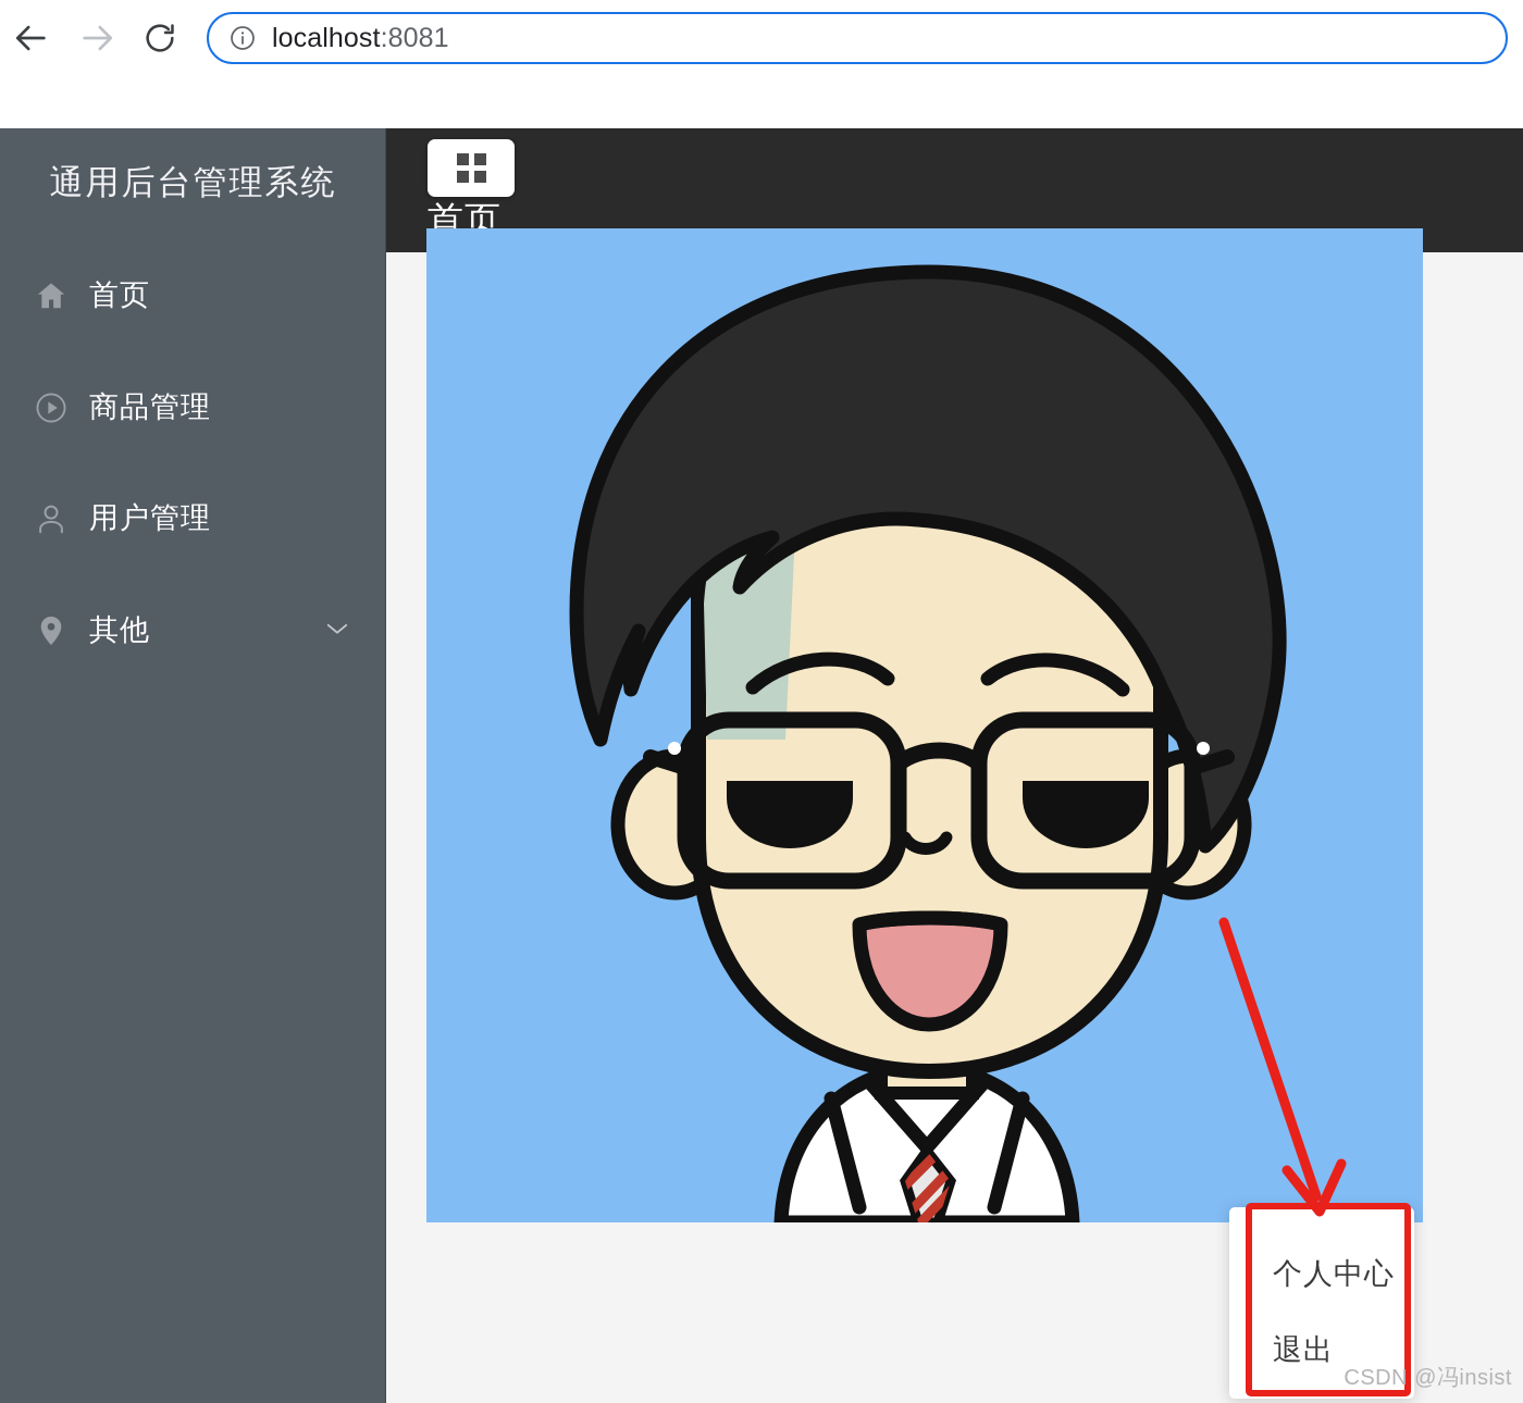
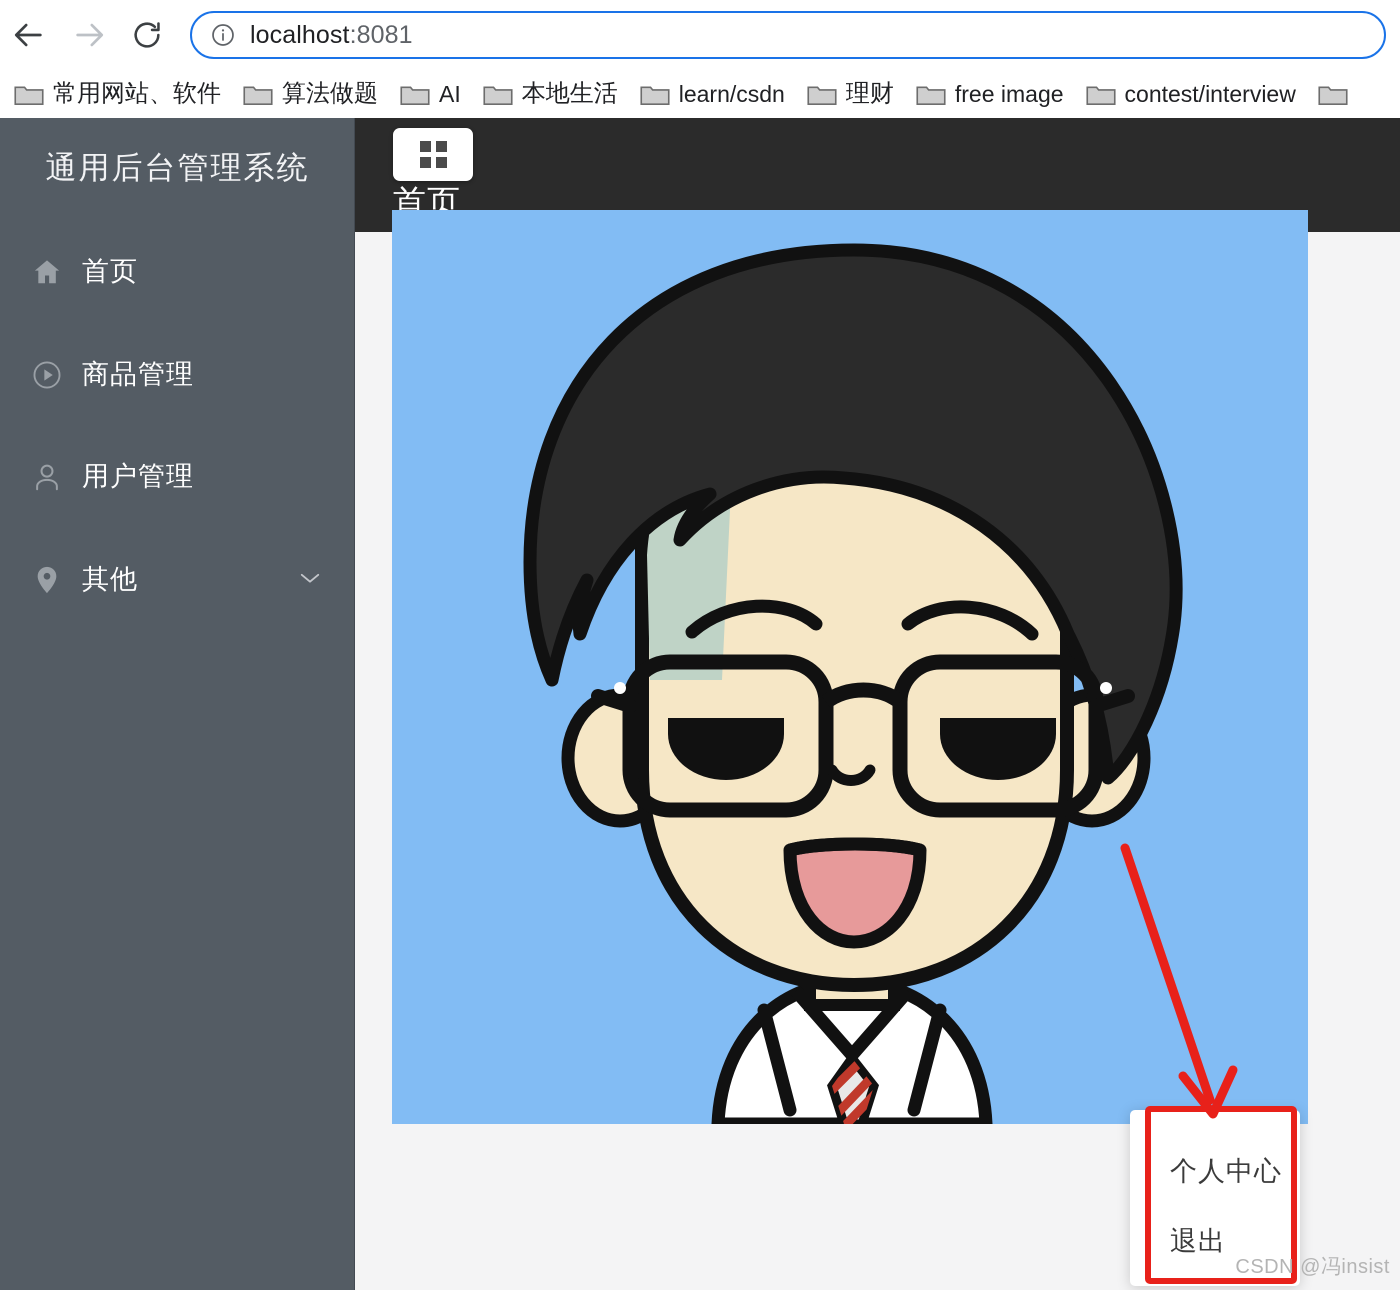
  localhost:8081
+ 常用网站、软件
+ 算法做题
+ AI
+ 本地生活
+ learn/csdn
+ 理财
+ free image
+ contest/interview
  通用后台管理系统
  首页
  商品管理
  用户管理
  其他
  首页
  个人中心
  退出
  CSDN @冯insist
